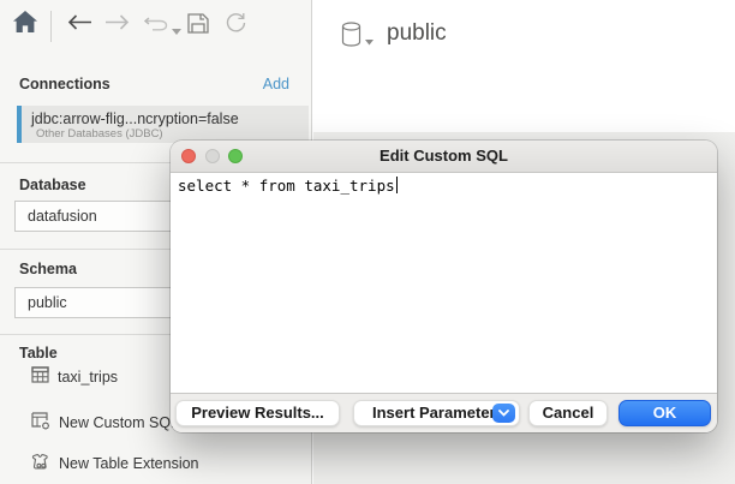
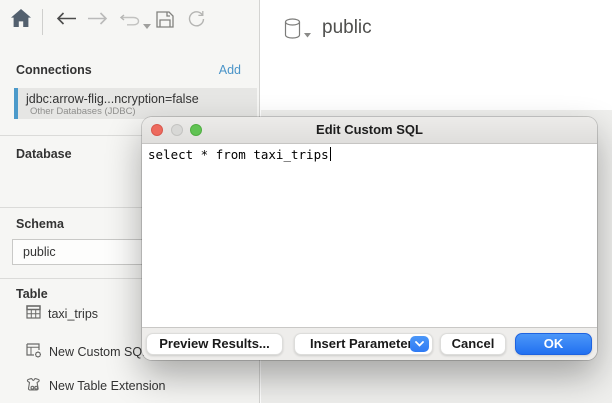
  Connections
  Add
  jdbc:arrow-flig...ncryption=false
  Other Databases (JDBC)
  Database
- datafusion
  Schema
  public
  Table
  taxi_trips
  New Custom SQ
  New Table Extension
  public
  Edit Custom SQL
  select * from taxi_trips
  Preview Results...
  Insert Paramete
  Cancel
  OK
